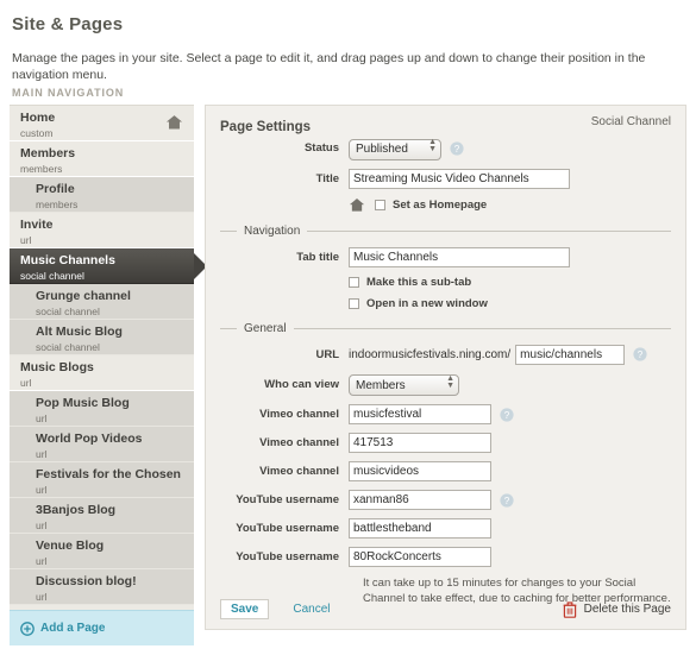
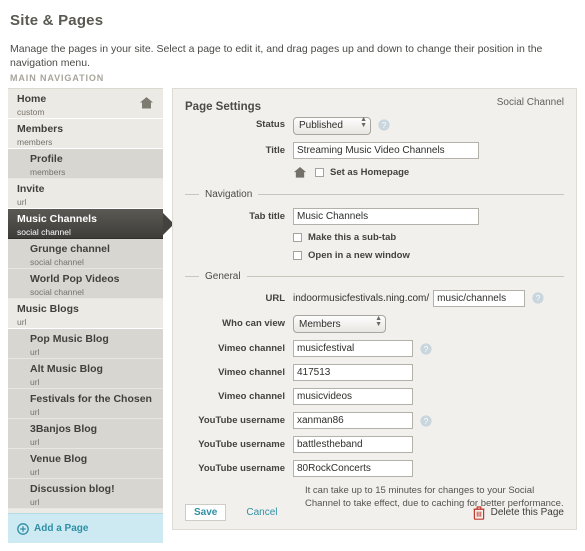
  Site & Pages
  Manage the pages in your site. Select a page to edit it, and drag pages up and down to change their position in the navigation menu.
  MAIN NAVIGATION
  Home
  custom
  Members
  members
  Profile
  members
  Invite
  url
  Music Channels
  social channel
  Grunge channel
  social channel
- Alt Music Blog
+ World Pop Videos
  social channel
  Music Blogs
  url
  Pop Music Blog
  url
- World Pop Videos
+ Alt Music Blog
  url
  Festivals for the Chosen
  url
  3Banjos Blog
  url
  Venue Blog
  url
  Discussion blog!
  url
  Add a Page
  Page Settings
  Social Channel
  Status
  Published
  ?
  Title
  Streaming Music Video Channels
  Set as Homepage
  Navigation
  Tab title
  Music Channels
  Make this a sub-tab
  Open in a new window
  General
  URL
  indoormusicfestivals.ning.com/
  music/channels
  ?
  Who can view
  Members
  Vimeo channel
  musicfestival
  ?
  Vimeo channel
  417513
  Vimeo channel
  musicvideos
  YouTube username
  xanman86
  ?
  YouTube username
  battlestheband
  YouTube username
  80RockConcerts
  It can take up to 15 minutes for changes to your Social Channel to take effect, due to caching for better performance.
  Save
  Cancel
  Delete this Page
